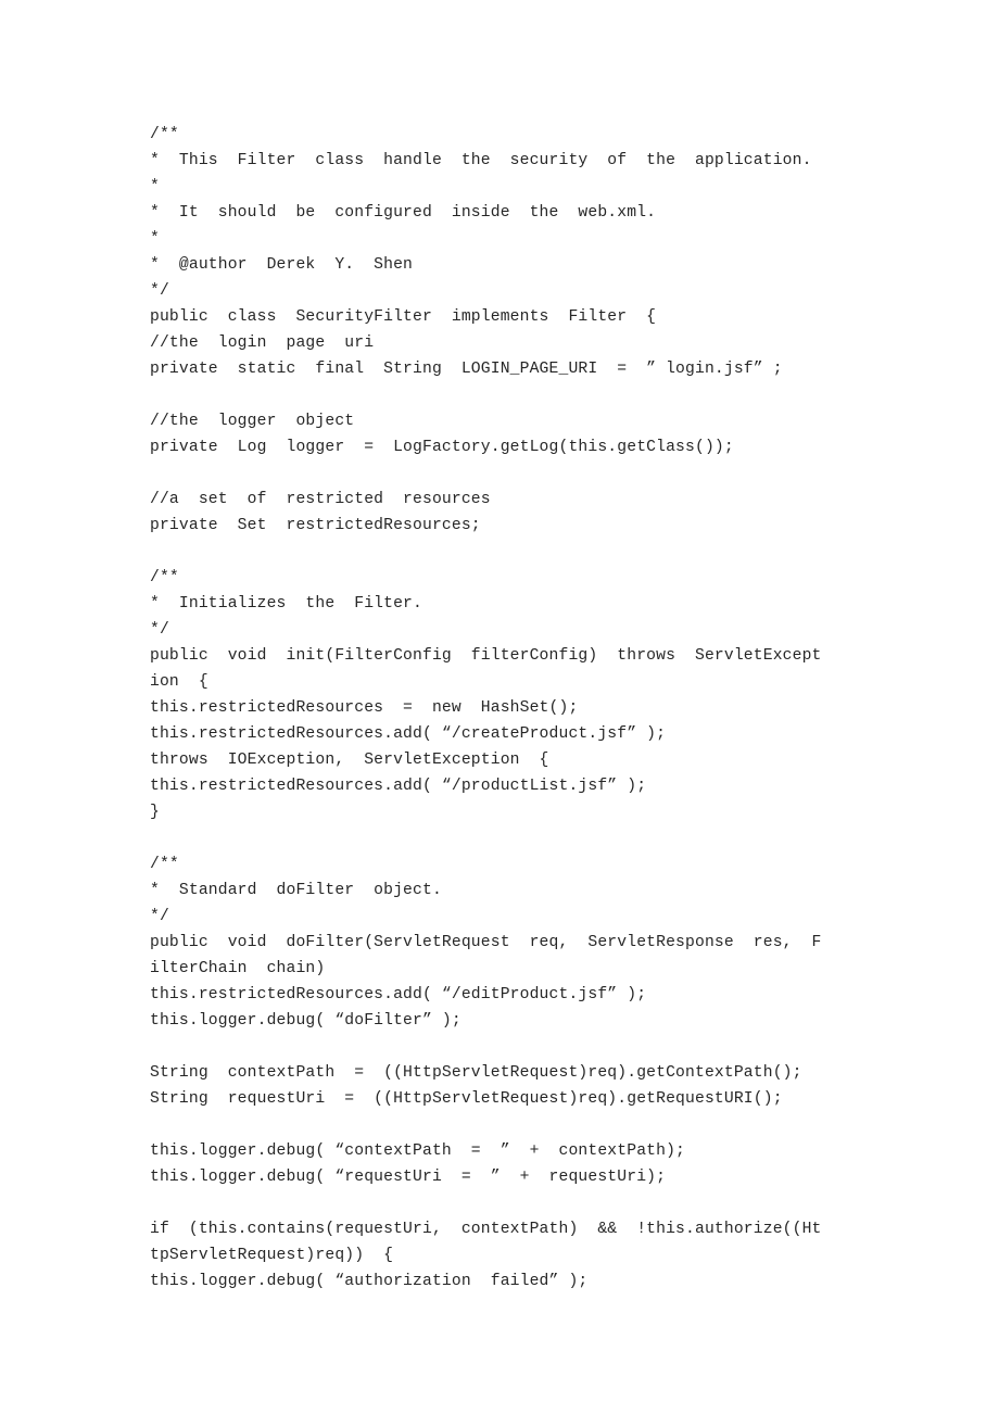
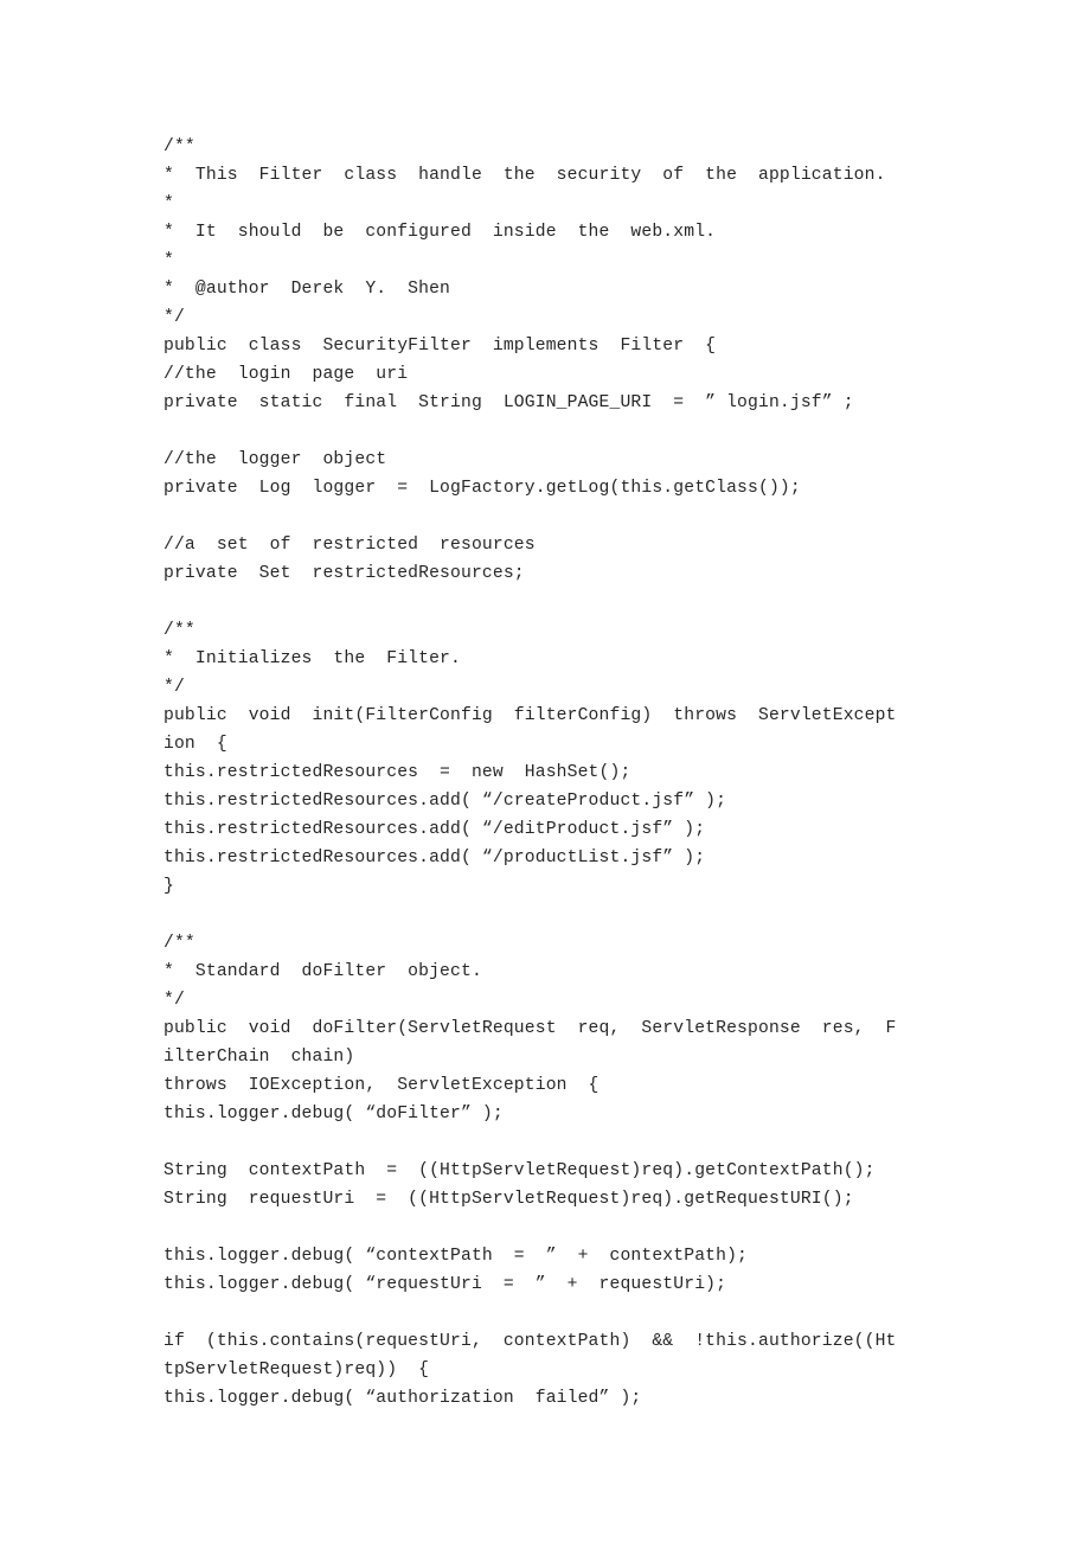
  /**
  * This Filter class handle the security of the application.
  *
  * It should be configured inside the web.xml.
  *
  * @author Derek Y. Shen
  */
  public class SecurityFilter implements Filter {
  //the login page uri
  private static final String LOGIN_PAGE_URI = ” login.jsf” ;
  //the logger object
  private Log logger = LogFactory.getLog(this.getClass());
  //a set of restricted resources
  private Set restrictedResources;
  /**
  * Initializes the Filter.
  */
  public void init(FilterConfig filterConfig) throws ServletExcept
  ion {
  this.restrictedResources = new HashSet();
  this.restrictedResources.add( “/createProduct.jsf” );
- throws IOException, ServletException {
+ this.restrictedResources.add( “/editProduct.jsf” );
  this.restrictedResources.add( “/productList.jsf” );
  }
  /**
  * Standard doFilter object.
  */
  public void doFilter(ServletRequest req, ServletResponse res, F
  ilterChain chain)
- this.restrictedResources.add( “/editProduct.jsf” );
+ throws IOException, ServletException {
  this.logger.debug( “doFilter” );
  String contextPath = ((HttpServletRequest)req).getContextPath();
  String requestUri = ((HttpServletRequest)req).getRequestURI();
  this.logger.debug( “contextPath = ” + contextPath);
  this.logger.debug( “requestUri = ” + requestUri);
  if (this.contains(requestUri, contextPath) && !this.authorize((Ht
  tpServletRequest)req)) {
  this.logger.debug( “authorization failed” );
